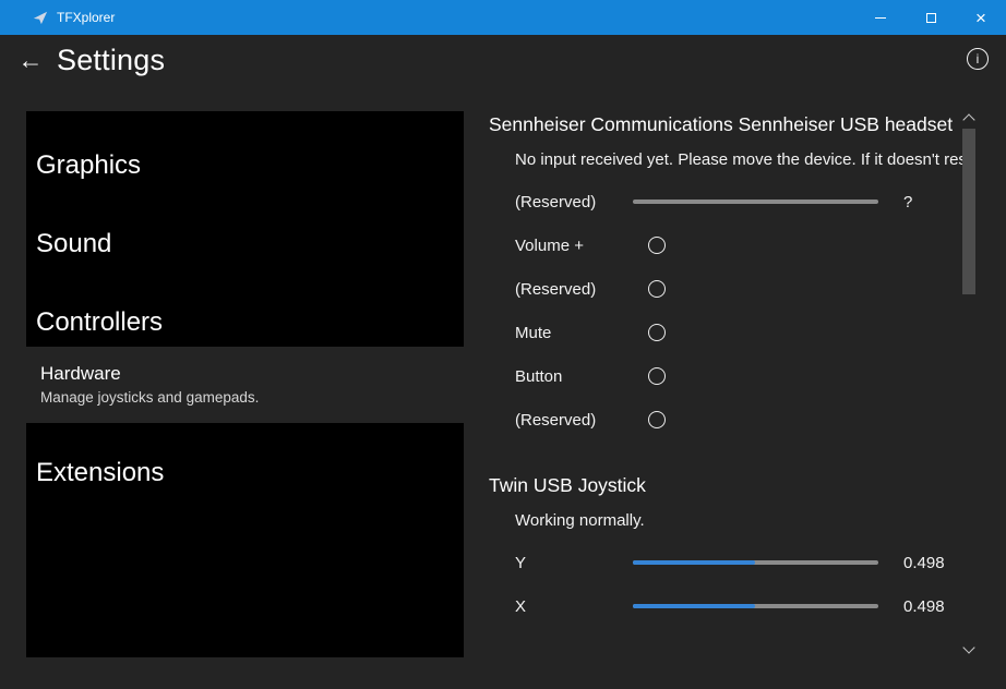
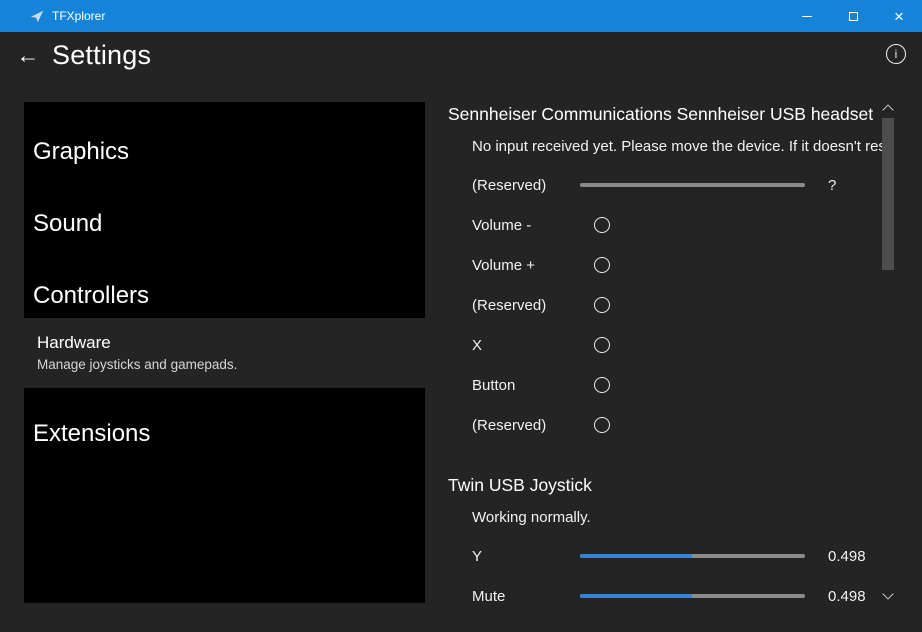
  TFXplorer
  ×
  ←
  Settings
  i
  Graphics
  Sound
  Controllers
  Hardware
  Manage joysticks and gamepads.
  Extensions
  Sennheiser Communications Sennheiser USB headset
  No input received yet. Please move the device. If it doesn't re
  (Reserved)
  ?
+ Volume -
  Volume +
  (Reserved)
- Mute
+ X
  Button
  (Reserved)
  Twin USB Joystick
  Working normally.
  Y
  0.498
- X
+ Mute
  0.498
